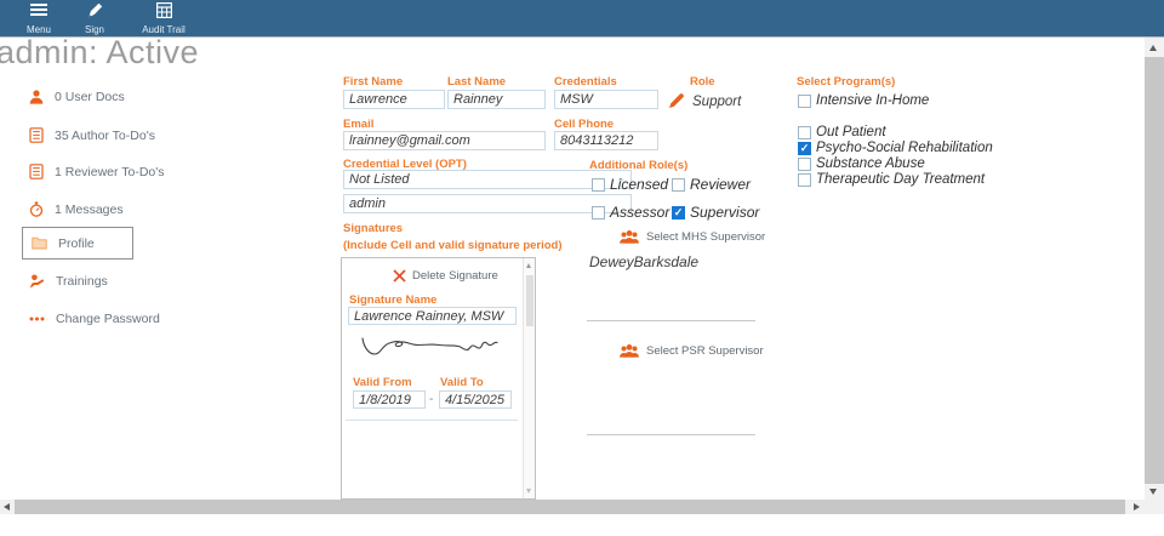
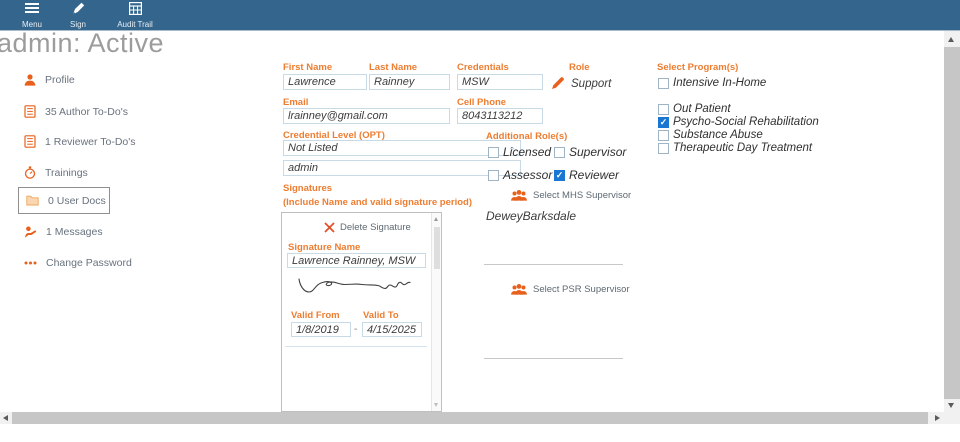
  Menu
  Sign
  Audit Trail
  admin: Active
- 0 User Docs
+ Profile
  35 Author To-Do's
  1 Reviewer To-Do's
- 1 Messages
+ Trainings
- Profile
+ 0 User Docs
- Trainings
+ 1 Messages
  Change Password
  First Name
  Lawrence
  Last Name
  Rainney
  Credentials
  MSW
  Role
  Support
  Email
  lrainney@gmail.com
  Cell Phone
  8043113212
  Credential Level (OPT)
  Not Listed
  ⌄
  admin
  Additional Role(s)
  Licensed
- Reviewer
+ Supervisor
  Assessor
- Supervisor
+ Reviewer
  Signatures
- (Include Cell and valid signature period)
+ (Include Name and valid signature period)
  Delete Signature
  Signature Name
  Lawrence Rainney, MSW
  Valid From
  Valid To
  1/8/2019
  -
  4/15/2025
  Select MHS Supervisor
  DeweyBarksdale
  Select PSR Supervisor
  Select Program(s)
  Intensive In-Home
  Out Patient
  Psycho-Social Rehabilitation
  Substance Abuse
  Therapeutic Day Treatment
